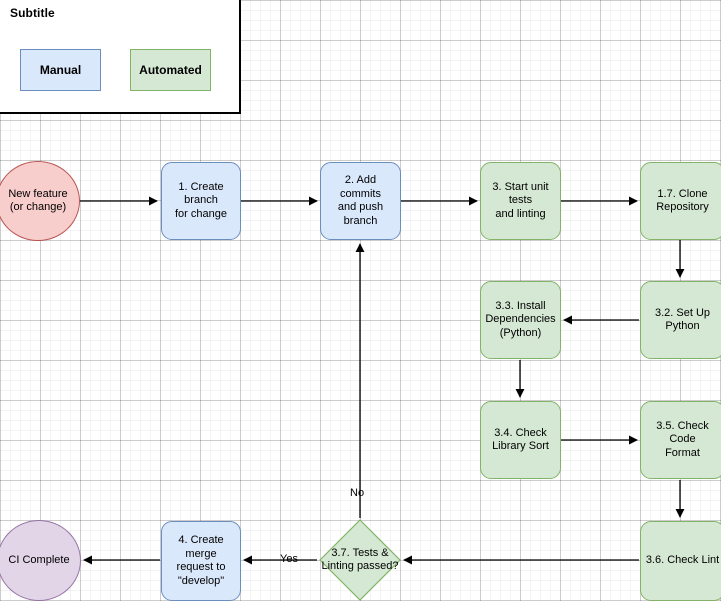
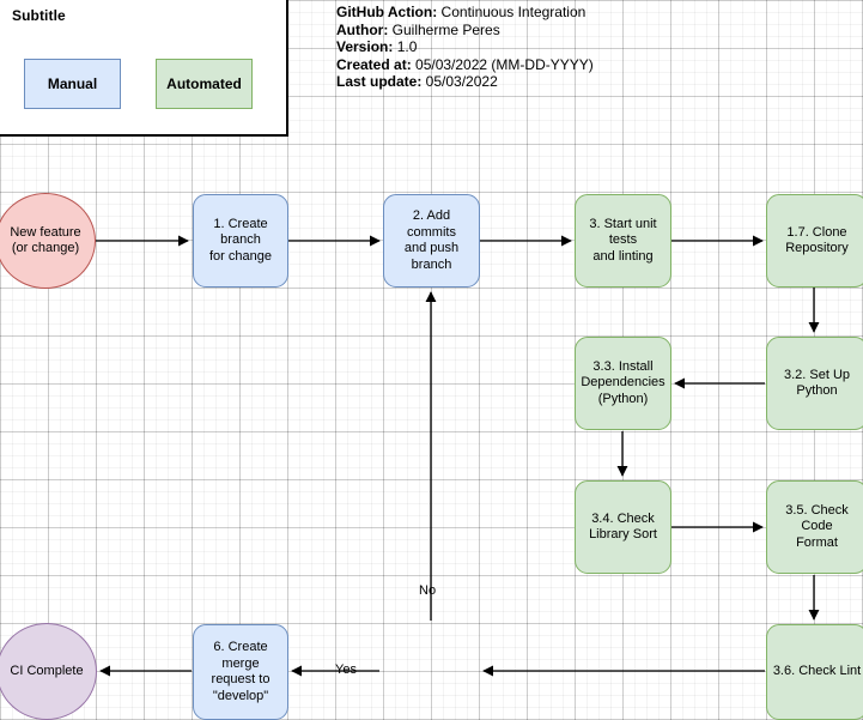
  Subtitle
  Manual
  Automated
+ GitHub Action: Continuous Integration
+ Author: Guilherme Peres
+ Version: 1.0
+ Created at: 05/03/2022 (MM-DD-YYYY)
+ Last update: 05/03/2022
  New feature
  (or change)
  1. Create branch
  for change
  2. Add commits
  and push branch
  3. Start unit tests
  and linting
  1.7. Clone
  Repository
  3.2. Set Up
  Python
  3.3. Install
  Dependencies
  (Python)
  3.4. Check
  Library Sort
  3.5. Check Code
  Format
  3.6. Check Lint
- 3.7. Tests &
- Linting passed?
- 4. Create merge
+ 6. Create merge
  request to
  "develop"
  CI Complete
  No
  Yes
